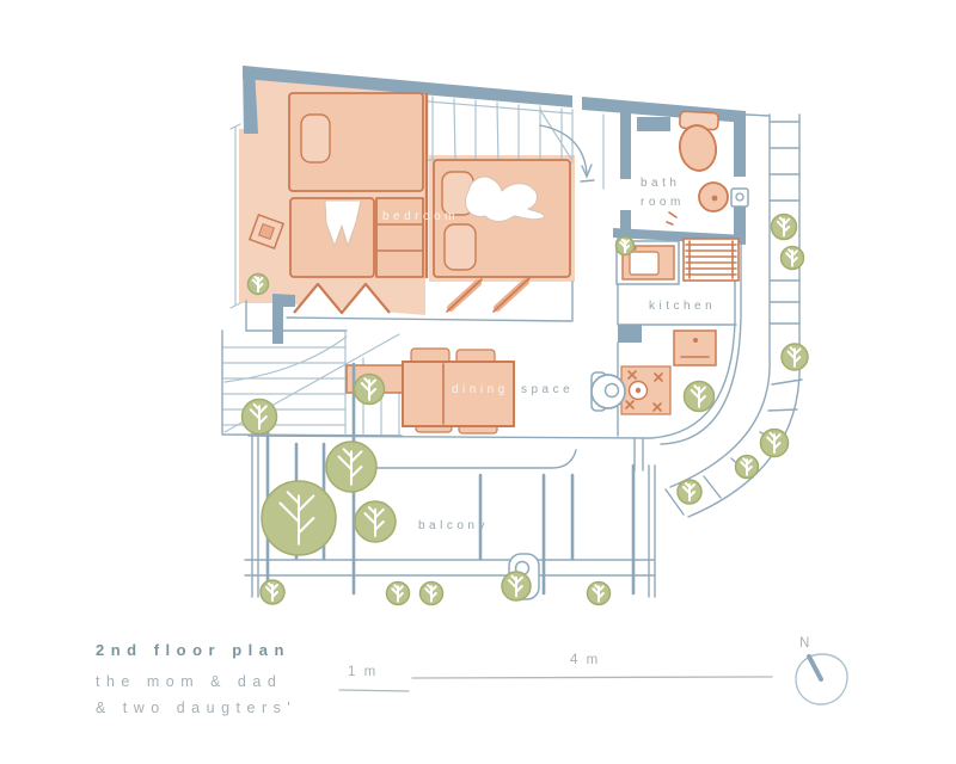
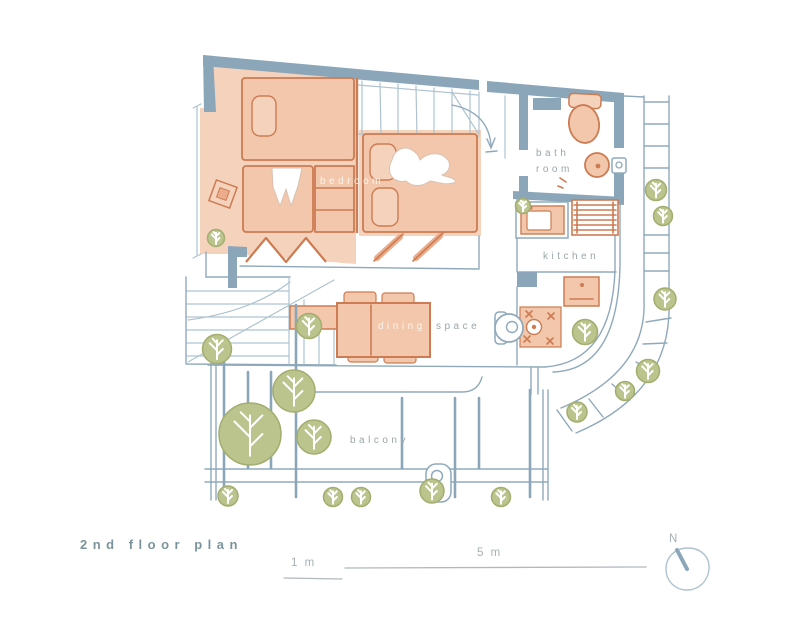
  bedroom
  bath
  room
  kitchen
  dining
  space
  balcony
  2nd floor plan
- the mom & dad
- & two daugters'
  1 m
- 4 m
+ 5 m
  N
